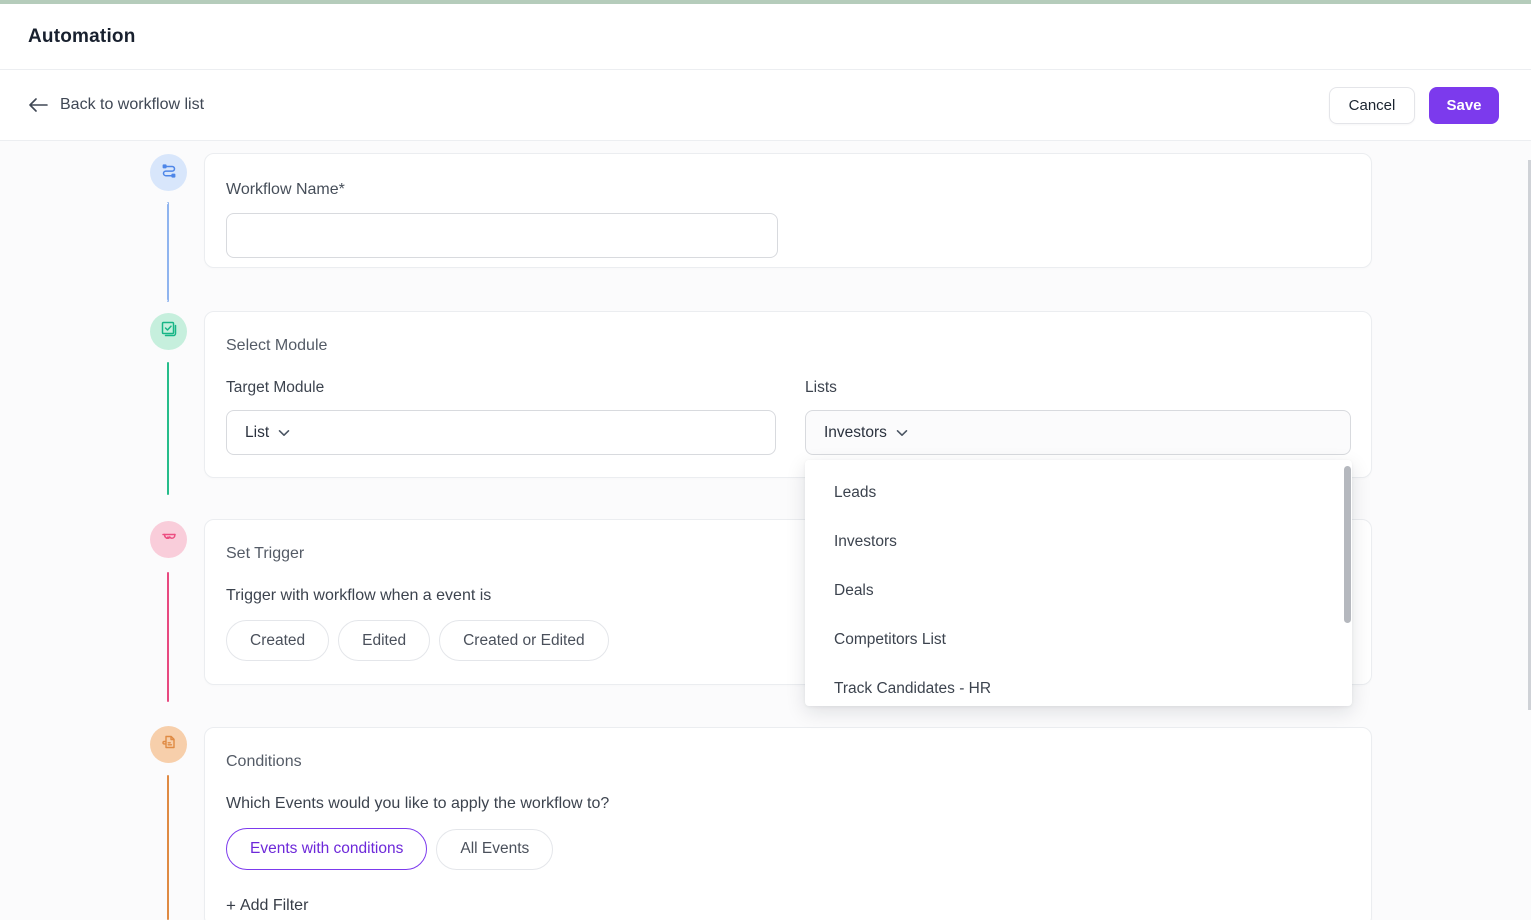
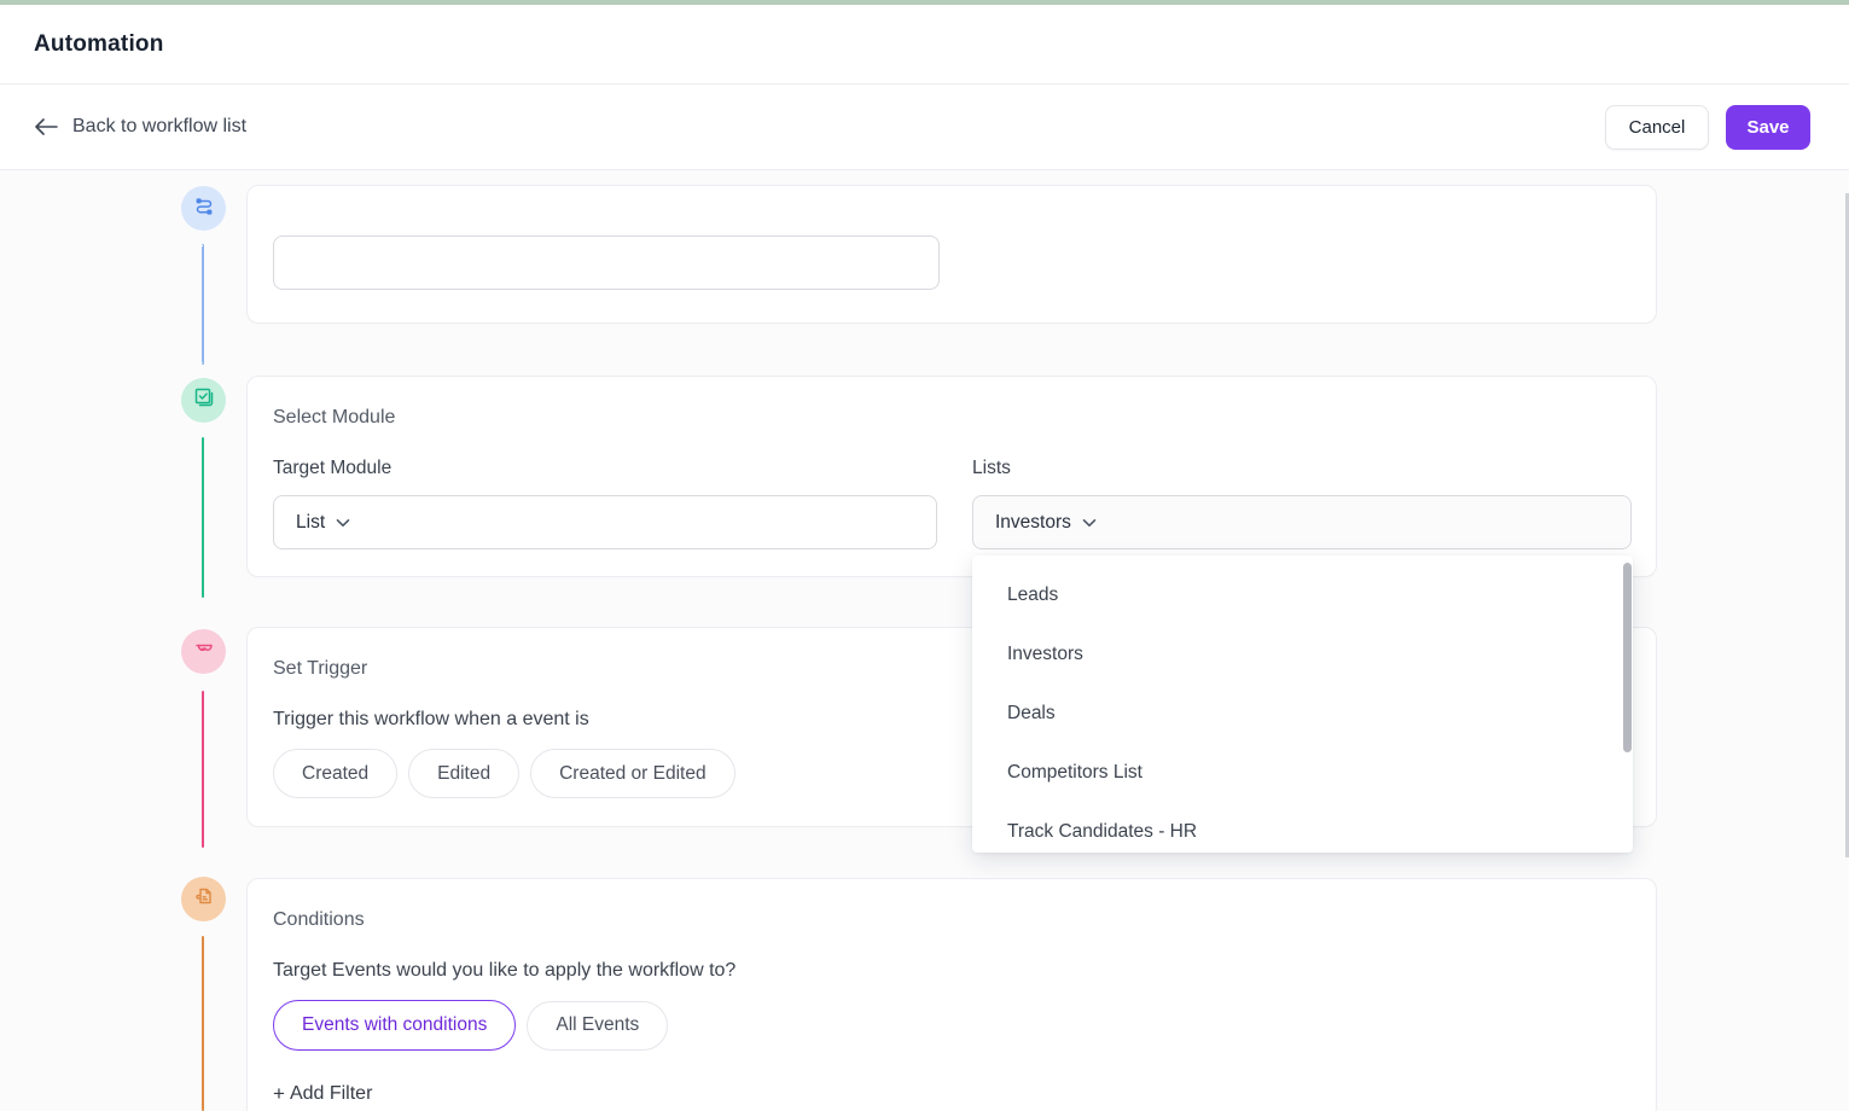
  Automation
  Back to workflow list
  Cancel
  Save
- Workflow Name*
  Select Module
  Target Module
  List
  Lists
  Investors
  Set Trigger
- Trigger with workflow when a event is
+ Trigger this workflow when a event is
  Created
  Edited
  Created or Edited
  Conditions
- Which Events would you like to apply the workflow to?
+ Target Events would you like to apply the workflow to?
  Events with conditions
  All Events
  +
  Add Filter
  Leads
  Investors
  Deals
  Competitors List
  Track Candidates - HR
